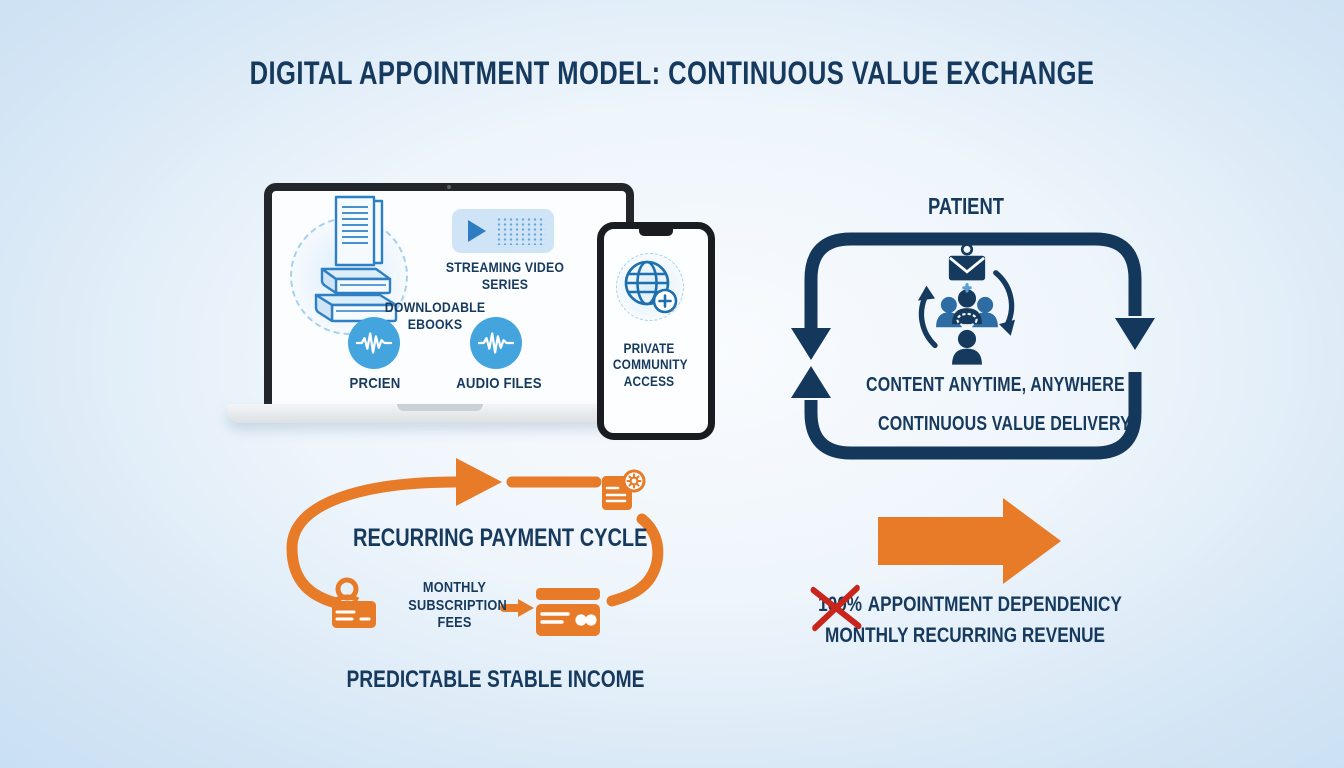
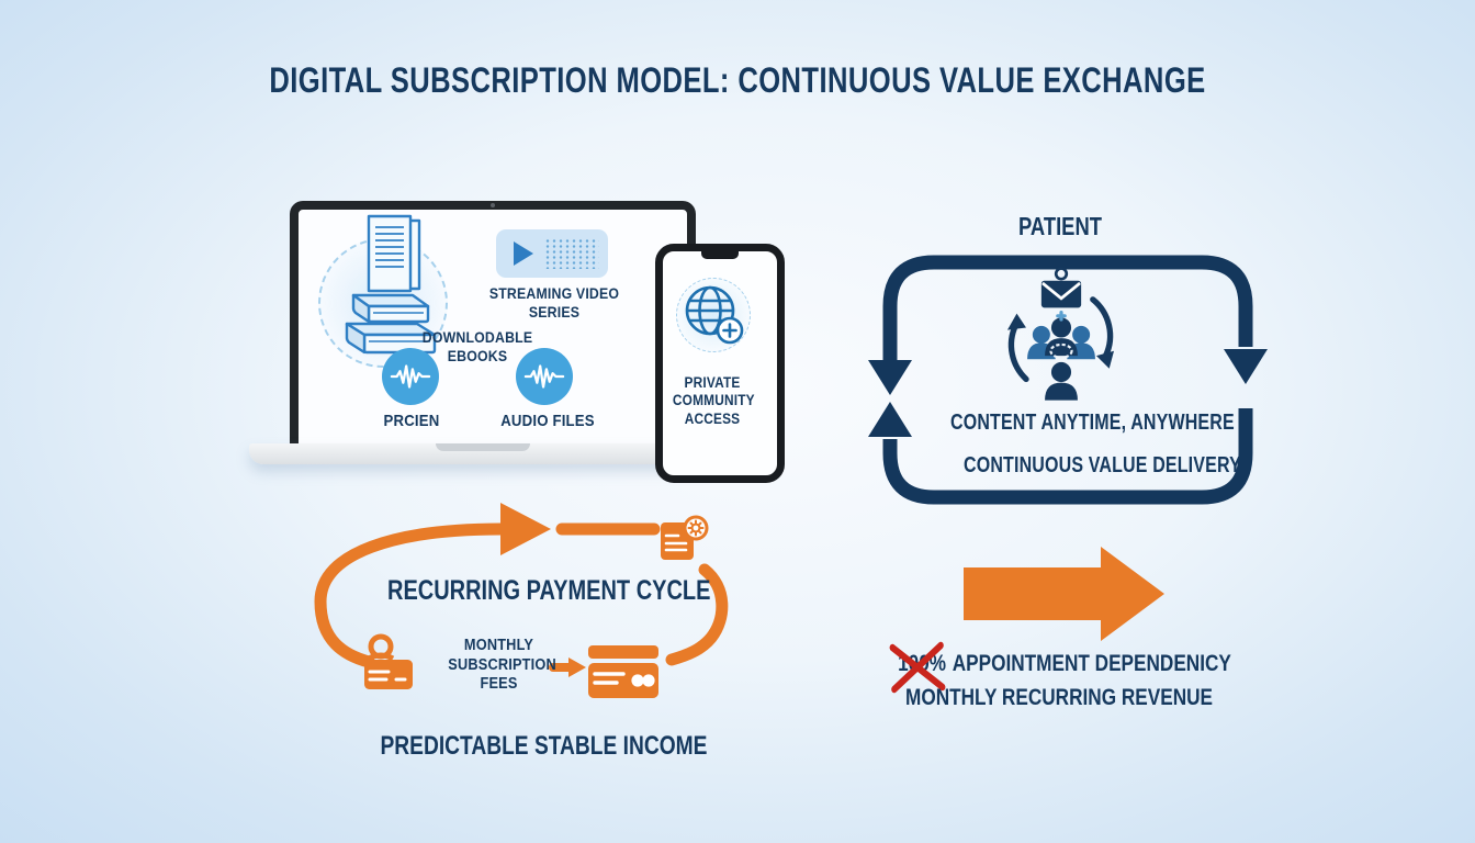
- DIGITAL APPOINTMENT MODEL: CONTINUOUS VALUE EXCHANGE
+ DIGITAL SUBSCRIPTION MODEL: CONTINUOUS VALUE EXCHANGE
  STREAMING VIDEO SERIES
  DOWNLODABLE EBOOKS
  PRCIEN
  AUDIO FILES
  PRIVATE COMMUNITY ACCESS
  PATIENT
  CONTENT ANYTIME, ANYWHERE
  CONTINUOUS VALUE DELIVERY
  RECURRING PAYMENT CYCLE
  MONTHLY SUBSCRIPTION FEES
  PREDICTABLE STABLE INCOME
  APPOINTMENT DEPENDENICY
  MONTHLY RECURRING REVENUE
